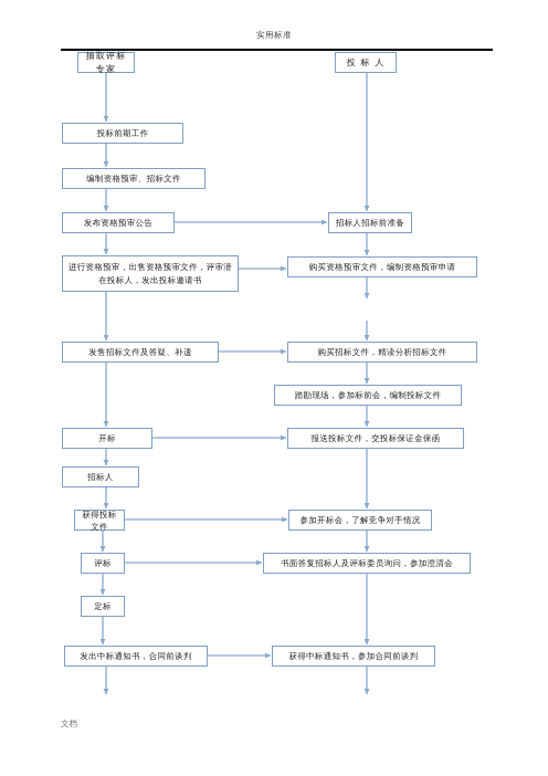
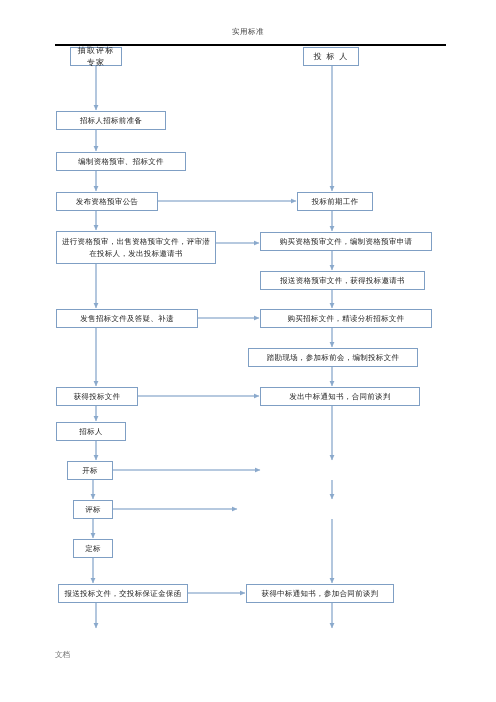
  实用标准
  抽取评标专家
  投 标 人
- 投标前期工作
+ 招标人招标前准备
  编制资格预审、招标文件
  发布资格预审公告
  进行资格预审，出售资格预审文件，评审潜在投标人，发出投标邀请书
  发售招标文件及答疑、补遗
- 开标
+ 获得投标文件
  招标人
- 获得投标文件
+ 开标
  评标
  定标
- 发出中标通知书，合同前谈判
+ 报送投标文件，交投标保证金保函
- 招标人招标前准备
+ 投标前期工作
  购买资格预审文件，编制资格预审申请
+ 报送资格预审文件，获得投标邀请书
  购买招标文件，精读分析招标文件
  踏勘现场，参加标前会，编制投标文件
- 报送投标文件，交投标保证金保函
+ 发出中标通知书，合同前谈判
- 参加开标会，了解竞争对手情况
- 书面答复招标人及评标委员询问，参加澄清会
  获得中标通知书，参加合同前谈判
  文档
